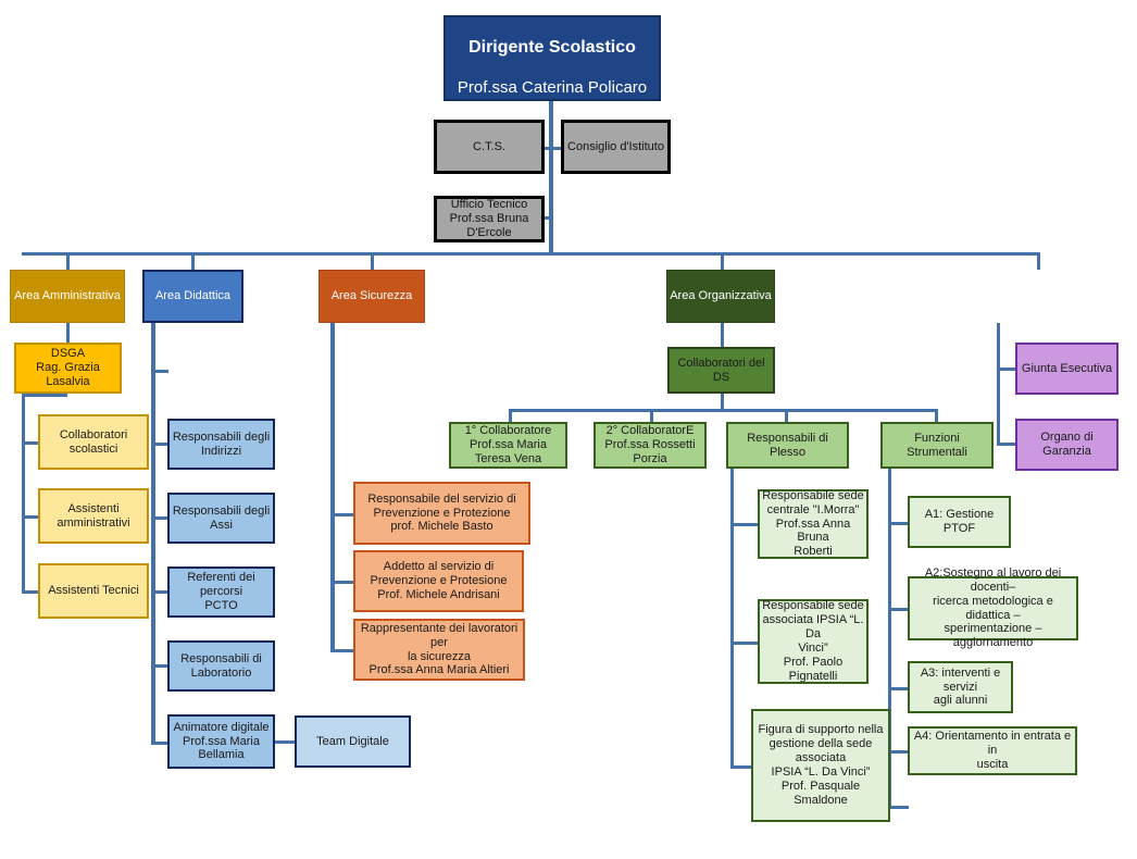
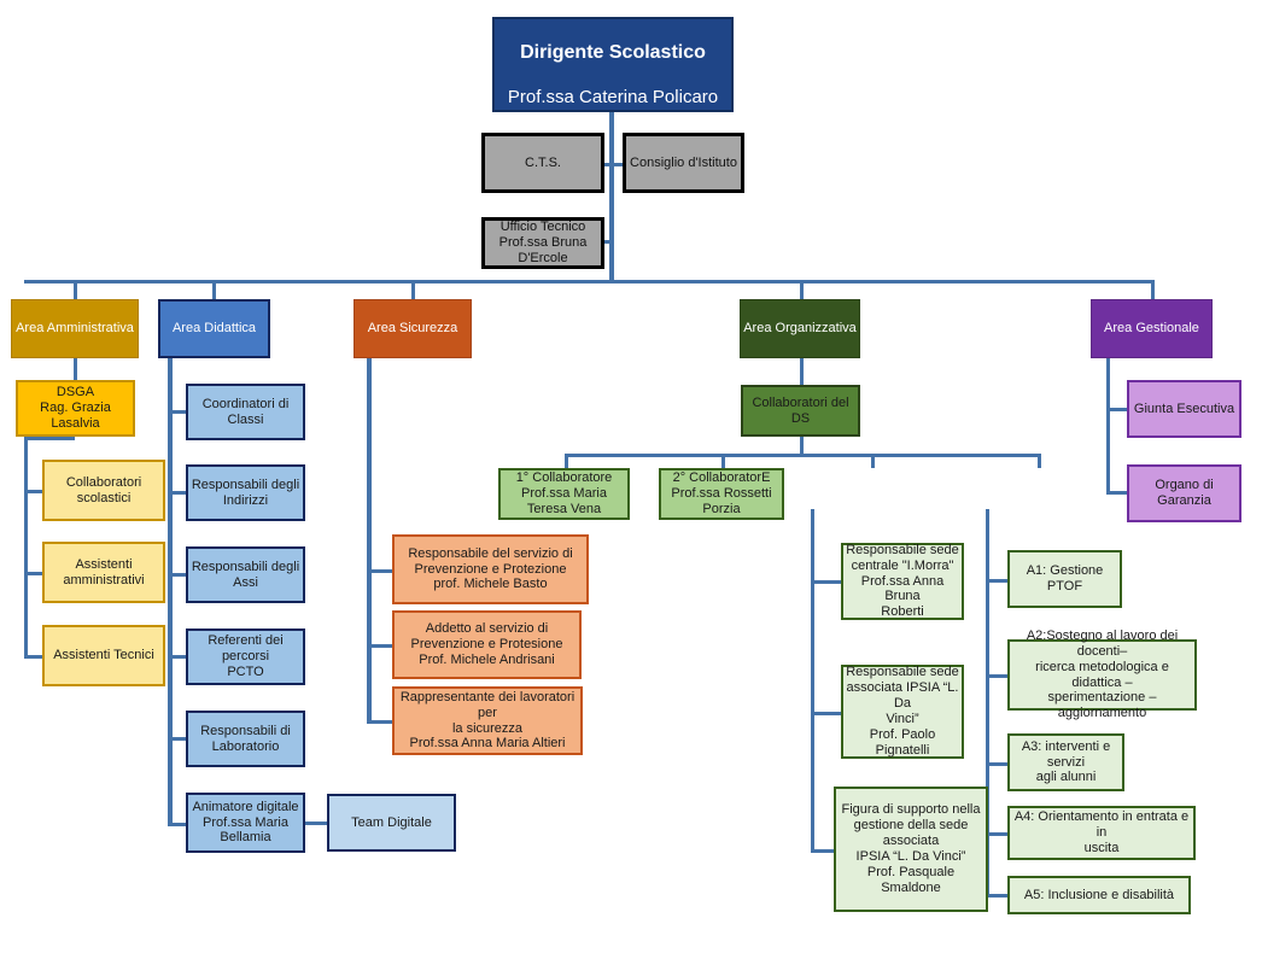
  Dirigente Scolastico
  Prof.ssa Caterina Policaro
  C.T.S.
  Consiglio d'Istituto
  Ufficio Tecnico
  Prof.ssa Bruna D'Ercole
  Area Amministrativa
  Area Didattica
  Area Sicurezza
  Area Organizzativa
+ Area Gestionale
  DSGA
  Rag. Grazia Lasalvia
  Collaboratori scolastici
  Assistenti
  amministrativi
  Assistenti Tecnici
+ Coordinatori di Classi
  Responsabili degli
  Indirizzi
  Responsabili degli Assi
  Referenti dei percorsi
  PCTO
  Responsabili di
  Laboratorio
  Animatore digitale
  Prof.ssa Maria
  Bellamia
  Team Digitale
  Responsabile del servizio di
  Prevenzione e Protezione
  prof. Michele Basto
  Addetto al servizio di
  Prevenzione e Protesione
  Prof. Michele Andrisani
  Rappresentante dei lavoratori per
  la sicurezza
  Prof.ssa Anna Maria Altieri
  Collaboratori del DS
  1° Collaboratore
  Prof.ssa Maria Teresa Vena
  2° CollaboratorE
  Prof.ssa Rossetti Porzia
- Responsabili di Plesso
- Funzioni Strumentali
  Responsabile sede
  centrale "I.Morra"
  Prof.ssa Anna Bruna
  Roberti
  Responsabile sede
  associata IPSIA “L. Da
  Vinci”
  Prof. Paolo Pignatelli
  Figura di supporto nella
  gestione della sede associata
  IPSIA “L. Da Vinci”
  Prof. Pasquale Smaldone
  A1: Gestione PTOF
  A2:Sostegno al lavoro dei docenti–
  ricerca metodologica e didattica –
  sperimentazione – aggiornamento
  A3: interventi e servizi
  agli alunni
  A4: Orientamento in entrata e in
  uscita
+ A5: Inclusione e disabilità
  Giunta Esecutiva
  Organo di Garanzia
